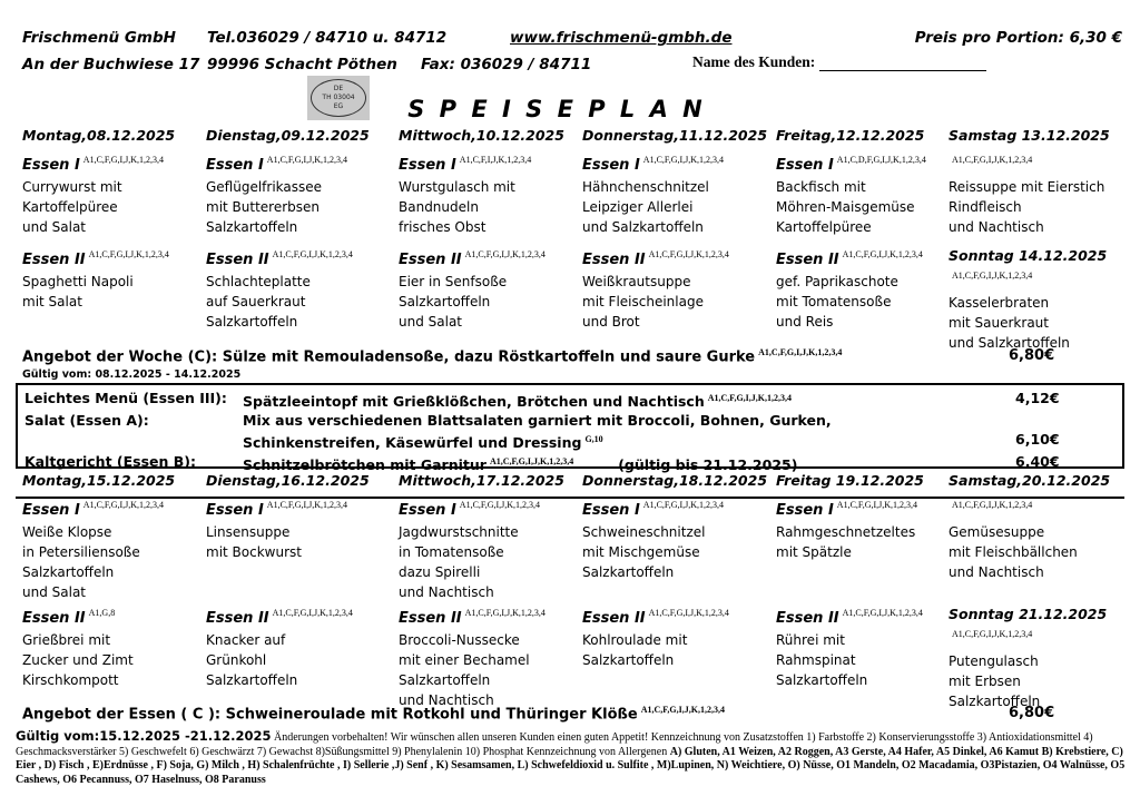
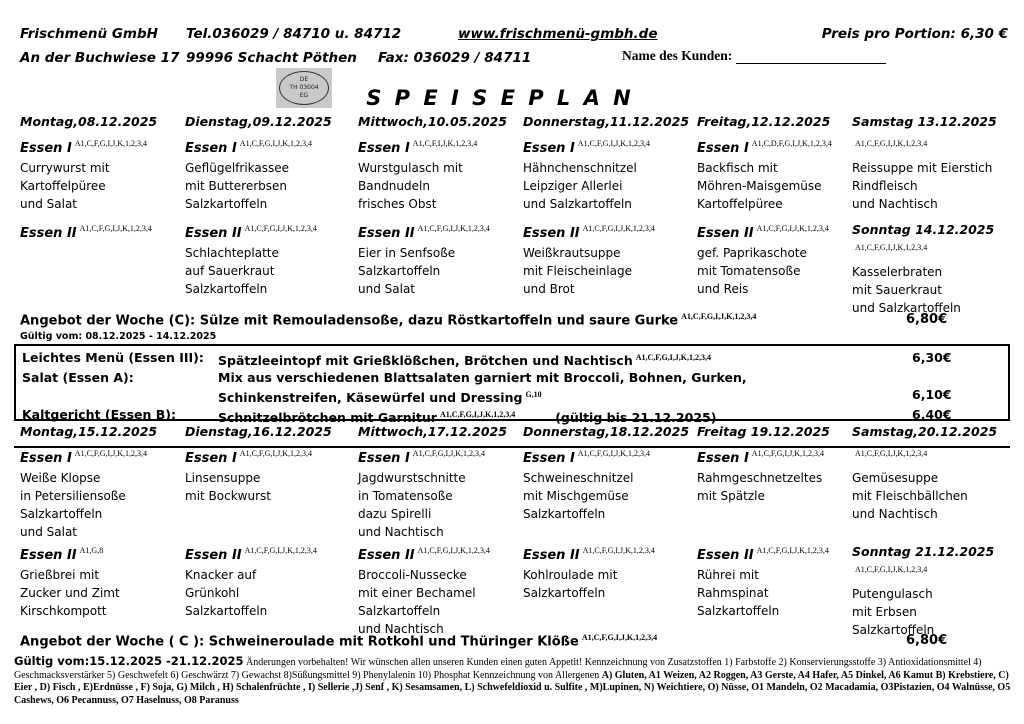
  Frischmenü GmbH
  An der Buchwiese 17
  Tel.036029 / 84710 u. 84712
  99996 Schacht Pöthen
  www.frischmenü-gmbh.de
  Fax: 036029 / 84711
  Preis pro Portion: 6,30 €
  Name des Kunden:
  S P E I S E P L A N
  Montag,08.12.2025
  Essen I A1,C,F,G,I,J,K,1,2,3,4
  Currywurst mit
  Kartoffelpüree
  und Salat
  Dienstag,09.12.2025
  Essen I A1,C,F,G,I,J,K,1,2,3,4
  Geflügelfrikassee
  mit Buttererbsen
  Salzkartoffeln
- Mittwoch,10.12.2025
+ Mittwoch,10.05.2025
  Essen I A1,C,F,I,J,K,1,2,3,4
  Wurstgulasch mit
  Bandnudeln
  frisches Obst
  Donnerstag,11.12.2025
  Essen I A1,C,F,G,I,J,K,1,2,3,4
  Hähnchenschnitzel
  Leipziger Allerlei
  und Salzkartoffeln
  Freitag,12.12.2025
  Essen I A1,C,D,F,G,I,J,K,1,2,3,4
  Backfisch mit
  Möhren-Maisgemüse
  Kartoffelpüree
  Samstag 13.12.2025
  A1,C,F,G,I,J,K,1,2,3,4
  Reissuppe mit Eierstich
  Rindfleisch
  und Nachtisch
  Essen II A1,C,F,G,I,J,K,1,2,3,4
- Spaghetti Napoli
- mit Salat
  Essen II A1,C,F,G,I,J,K,1,2,3,4
  Schlachteplatte
  auf Sauerkraut
  Salzkartoffeln
  Essen II A1,C,F,G,I,J,K,1,2,3,4
  Eier in Senfsoße
  Salzkartoffeln
  und Salat
  Essen II A1,C,F,G,I,J,K,1,2,3,4
  Weißkrautsuppe
  mit Fleischeinlage
  und Brot
  Essen II A1,C,F,G,I,J,K,1,2,3,4
  gef. Paprikaschote
  mit Tomatensoße
  und Reis
  Sonntag 14.12.2025
  A1,C,F,G,I,J,K,1,2,3,4
  Kasselerbraten
  mit Sauerkraut
  und Salzkartoffeln
  Angebot der Woche (C): Sülze mit Remouladensoße, dazu Röstkartoffeln und saure Gurke A1,C,F,G,I,J,K,1,2,3,4
  6,80€
  Gültig vom: 08.12.2025 - 14.12.2025
  Leichtes Menü (Essen III):
  Spätzleeintopf mit Grießklößchen, Brötchen und Nachtisch A1,C,F,G,I,J,K,1,2,3,4
- 4,12€
+ 6,30€
  Salat (Essen A):
  Mix aus verschiedenen Blattsalaten garniert mit Broccoli, Bohnen, Gurken,
  Schinkenstreifen, Käsewürfel und Dressing G,10
  6,10€
  Kaltgericht (Essen B):
  Schnitzelbrötchen mit Garnitur A1,C,F,G,I,J,K,1,2,3,4 (gültig bis 21.12.2025)
  6,40€
  Montag,15.12.2025
  Essen I A1,C,F,G,I,J,K,1,2,3,4
  Weiße Klopse
  in Petersiliensoße
  Salzkartoffeln
  und Salat
  Dienstag,16.12.2025
  Essen I A1,C,F,G,I,J,K,1,2,3,4
  Linsensuppe
  mit Bockwurst
  Mittwoch,17.12.2025
  Essen I A1,C,F,G,I,J,K,1,2,3,4
  Jagdwurstschnitte
  in Tomatensoße
  dazu Spirelli
  und Nachtisch
  Donnerstag,18.12.2025
  Essen I A1,C,F,G,I,J,K,1,2,3,4
  Schweineschnitzel
  mit Mischgemüse
  Salzkartoffeln
  Freitag 19.12.2025
  Essen I A1,C,F,G,I,J,K,1,2,3,4
  Rahmgeschnetzeltes
  mit Spätzle
  Samstag,20.12.2025
  A1,C,F,G,I,J,K,1,2,3,4
  Gemüsesuppe
  mit Fleischbällchen
  und Nachtisch
  Essen II A1,G,8
  Grießbrei mit
  Zucker und Zimt
  Kirschkompott
  Essen II A1,C,F,G,I,J,K,1,2,3,4
  Knacker auf
  Grünkohl
  Salzkartoffeln
  Essen II A1,C,F,G,I,J,K,1,2,3,4
  Broccoli-Nussecke
  mit einer Bechamel
  Salzkartoffeln
  und Nachtisch
  Essen II A1,C,F,G,I,J,K,1,2,3,4
  Kohlroulade mit
  Salzkartoffeln
  Essen II A1,C,F,G,I,J,K,1,2,3,4
  Rührei mit
  Rahmspinat
  Salzkartoffeln
  Sonntag 21.12.2025
  A1,C,F,G,I,J,K,1,2,3,4
  Putengulasch
  mit Erbsen
  Salzkartoffeln
- Angebot der Essen ( C ): Schweineroulade mit Rotkohl und Thüringer Klöße A1,C,F,G,I,J,K,1,2,3,4
+ Angebot der Woche ( C ): Schweineroulade mit Rotkohl und Thüringer Klöße A1,C,F,G,I,J,K,1,2,3,4
  6,80€
  Gültig vom:15.12.2025 -21.12.2025 Änderungen vorbehalten! Wir wünschen allen unseren Kunden einen guten Appetit! Kennzeichnung von Zusatzstoffen 1) Farbstoffe 2) Konservierungsstoffe 3) Antioxidationsmittel 4) Geschmacksverstärker 5) Geschwefelt 6) Geschwärzt 7) Gewachst 8)Süßungsmittel 9) Phenylalenin 10) Phosphat Kennzeichnung von Allergenen A) Gluten, A1 Weizen, A2 Roggen, A3 Gerste, A4 Hafer, A5 Dinkel, A6 Kamut B) Krebstiere, C) Eier , D) Fisch , E)Erdnüsse , F) Soja, G) Milch , H) Schalenfrüchte , I) Sellerie ,J) Senf , K) Sesamsamen, L) Schwefeldioxid u. Sulfite , M)Lupinen, N) Weichtiere, O) Nüsse, O1 Mandeln, O2 Macadamia, O3Pistazien, O4 Walnüsse, O5 Cashews, O6 Pecannuss, O7 Haselnuss, O8 Paranuss
